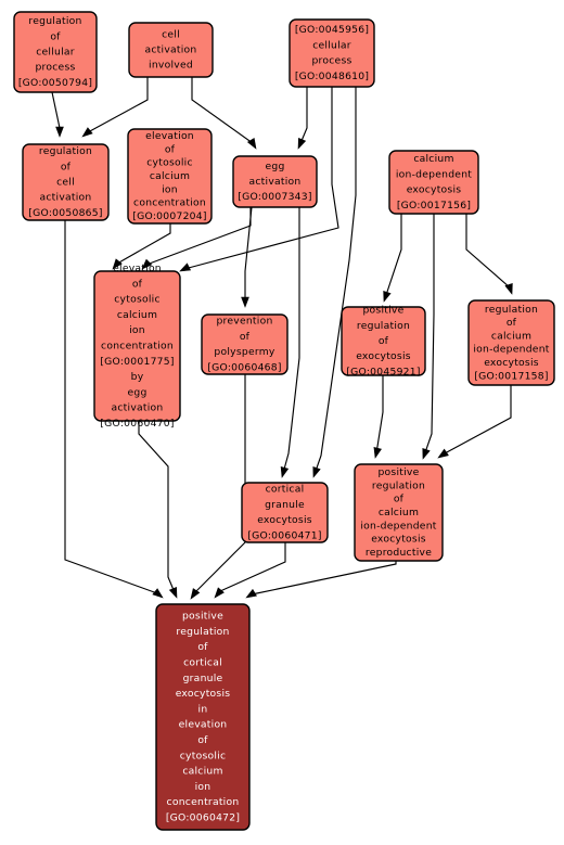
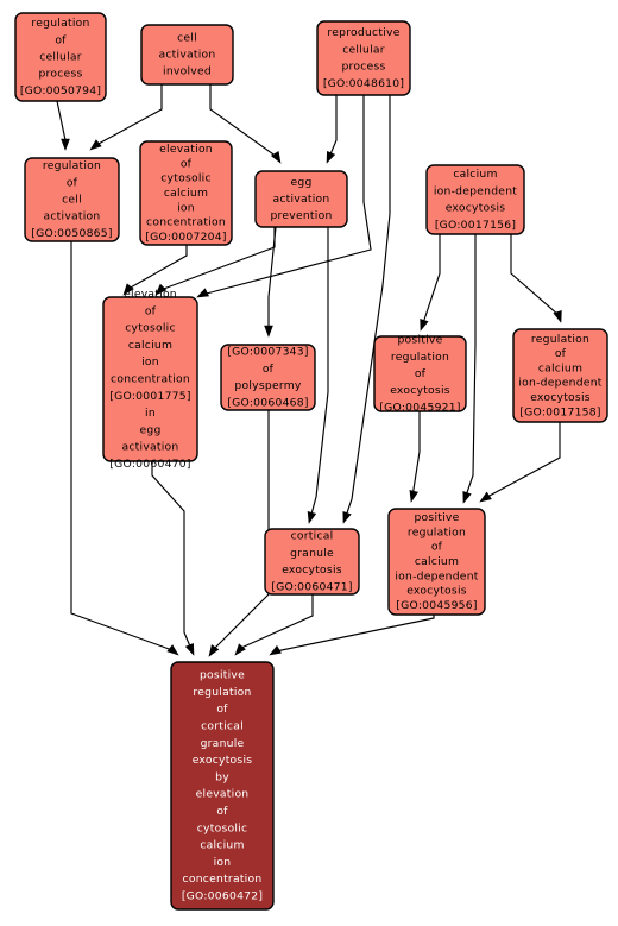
  regulation
  of
  cellular
  process
  [GO:0050794]
  cell
  activation
  involved
- [GO:0045956]
+ reproductive
  cellular
  process
  [GO:0048610]
  regulation
  of
  cell
  activation
  [GO:0050865]
  elevation
  of
  cytosolic
  calcium
  ion
  concentration
  [GO:0007204]
  egg
  activation
- [GO:0007343]
+ prevention
  calcium
  ion-dependent
  exocytosis
  [GO:0017156]
  elevation
  of
  cytosolic
  calcium
  ion
  concentration
  [GO:0001775]
- by
+ in
  egg
  activation
  [GO:0060470]
- prevention
+ [GO:0007343]
  of
  polyspermy
  [GO:0060468]
  positive
  regulation
  of
  exocytosis
  [GO:0045921]
  regulation
  of
  calcium
  ion-dependent
  exocytosis
  [GO:0017158]
  cortical
  granule
  exocytosis
  [GO:0060471]
  positive
  regulation
  of
  calcium
  ion-dependent
  exocytosis
- reproductive
+ [GO:0045956]
  positive
  regulation
  of
  cortical
  granule
  exocytosis
- in
+ by
  elevation
  of
  cytosolic
  calcium
  ion
  concentration
  [GO:0060472]
